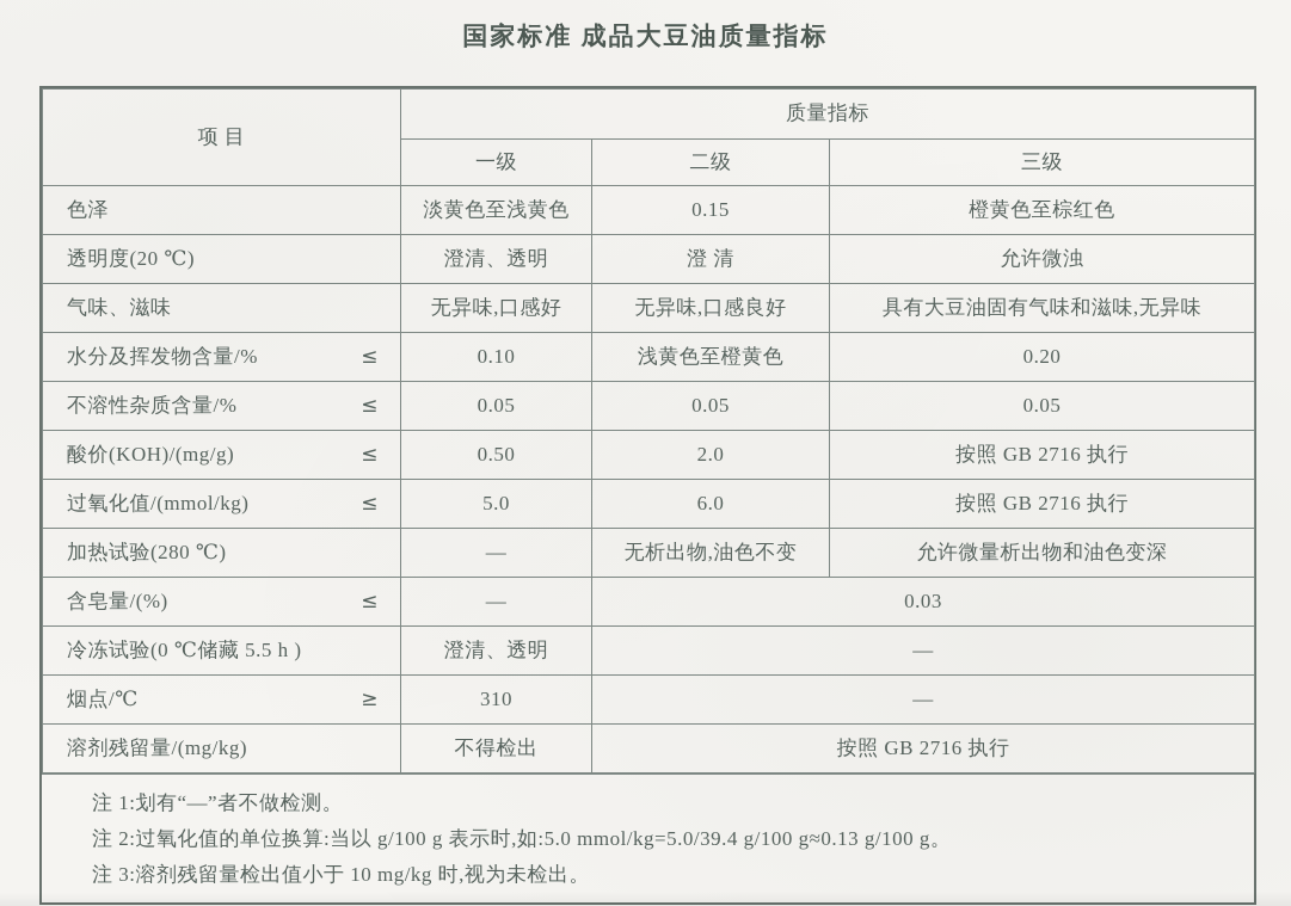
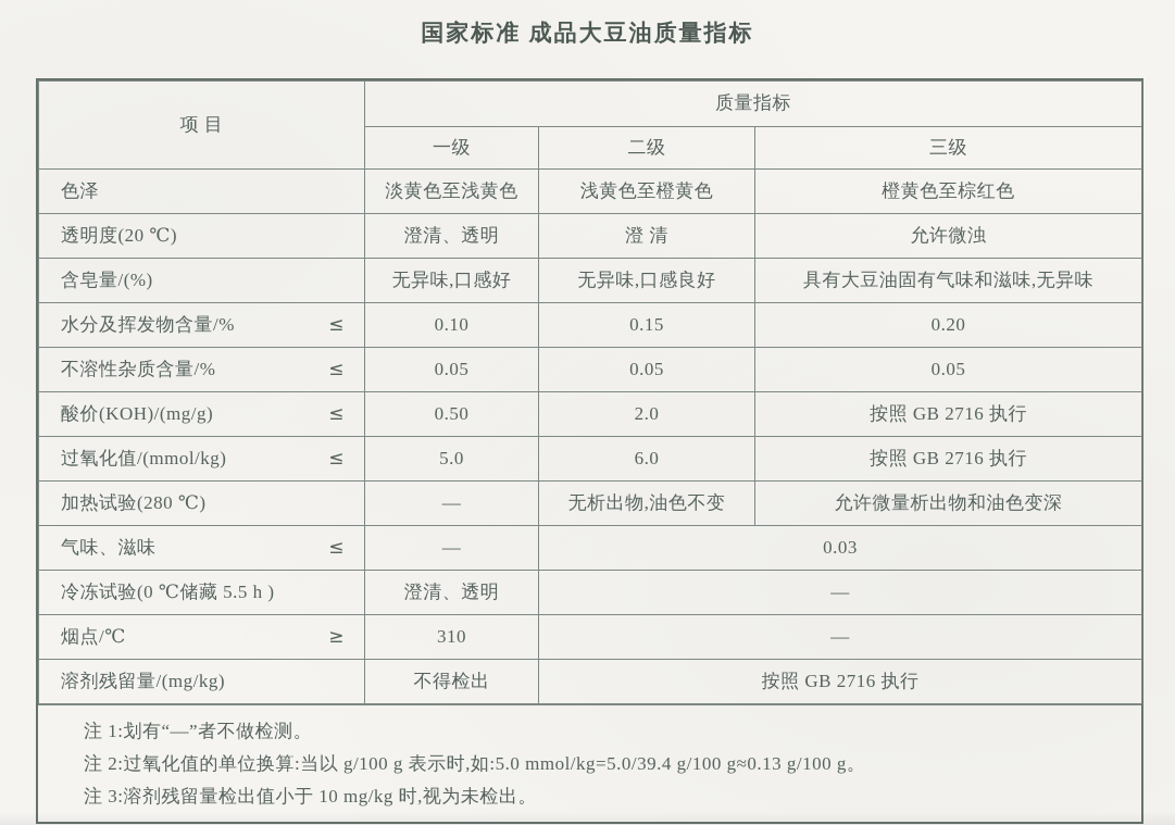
  国家标准 成品大豆油质量指标
  项 目	质量指标
  一级	二级	三级
- 色泽	淡黄色至浅黄色	0.15	橙黄色至棕红色
+ 色泽	淡黄色至浅黄色	浅黄色至橙黄色	橙黄色至棕红色
  透明度(20 ℃)	澄清、透明	澄 清	允许微浊
- 气味、滋味	无异味,口感好	无异味,口感良好	具有大豆油固有气味和滋味,无异味
+ 含皂量/(%)	无异味,口感好	无异味,口感良好	具有大豆油固有气味和滋味,无异味
- 水分及挥发物含量/% ≤	0.10	浅黄色至橙黄色	0.20
+ 水分及挥发物含量/% ≤	0.10	0.15	0.20
  不溶性杂质含量/% ≤	0.05	0.05	0.05
  酸价(KOH)/(mg/g) ≤	0.50	2.0	按照 GB 2716 执行
  过氧化值/(mmol/kg) ≤	5.0	6.0	按照 GB 2716 执行
  加热试验(280 ℃)	—	无析出物,油色不变	允许微量析出物和油色变深
- 含皂量/(%) ≤	—	0.03
+ 气味、滋味 ≤	—	0.03
  冷冻试验(0 ℃储藏 5.5 h )	澄清、透明	—
  烟点/℃ ≥	310	—
  溶剂残留量/(mg/kg)	不得检出	按照 GB 2716 执行
  注 1:划有“—”者不做检测。
  注 2:过氧化值的单位换算:当以 g/100 g 表示时,如:5.0 mmol/kg=5.0/39.4 g/100 g≈0.13 g/100 g。
  注 3:溶剂残留量检出值小于 10 mg/kg 时,视为未检出。
